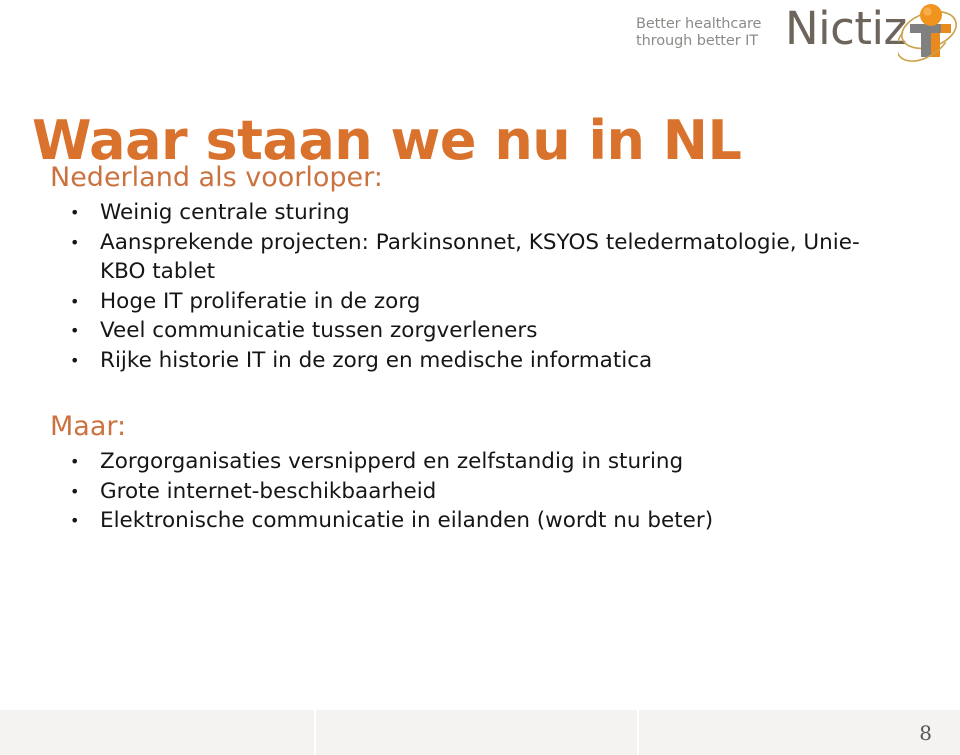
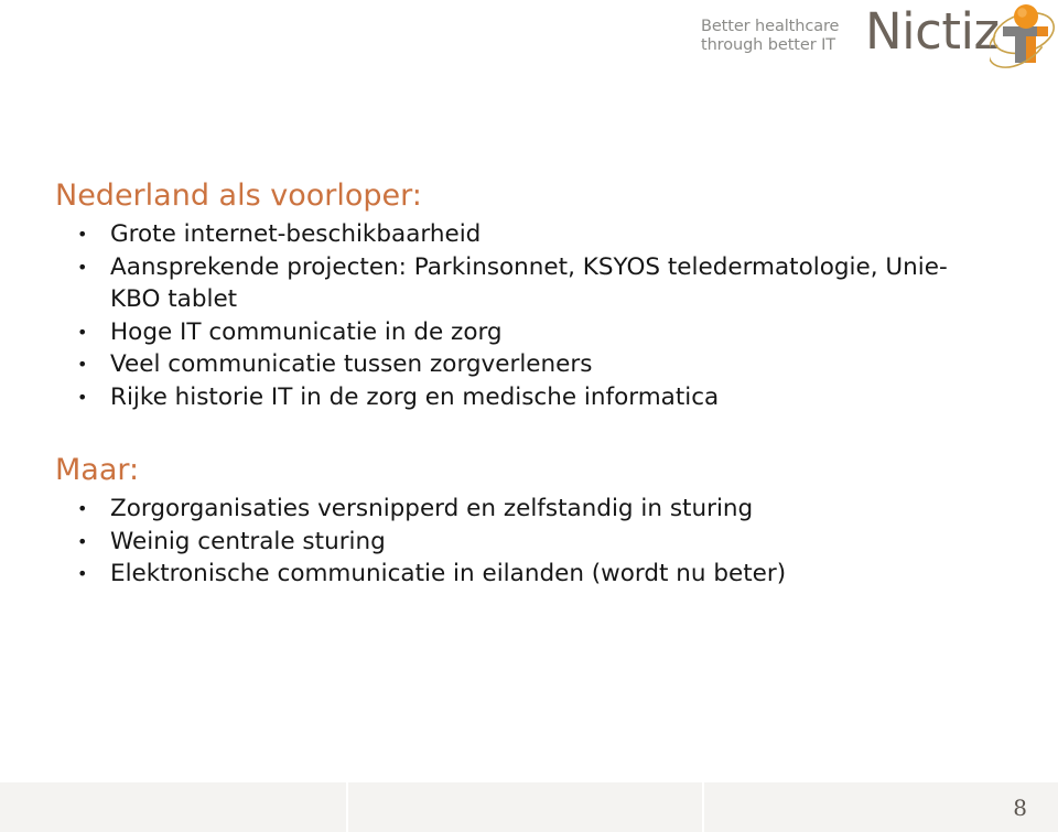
  Better healthcare
  through better IT
  Nictiz
- Waar staan we nu in NL
  Nederland als voorloper:
- Weinig centrale sturing
+ Grote internet-beschikbaarheid
  Aansprekende projecten: Parkinsonnet, KSYOS teledermatologie, Unie-KBO tablet
- Hoge IT proliferatie in de zorg
+ Hoge IT communicatie in de zorg
  Veel communicatie tussen zorgverleners
  Rijke historie IT in de zorg en medische informatica
  Maar:
  Zorgorganisaties versnipperd en zelfstandig in sturing
- Grote internet-beschikbaarheid
+ Weinig centrale sturing
  Elektronische communicatie in eilanden (wordt nu beter)
  8
